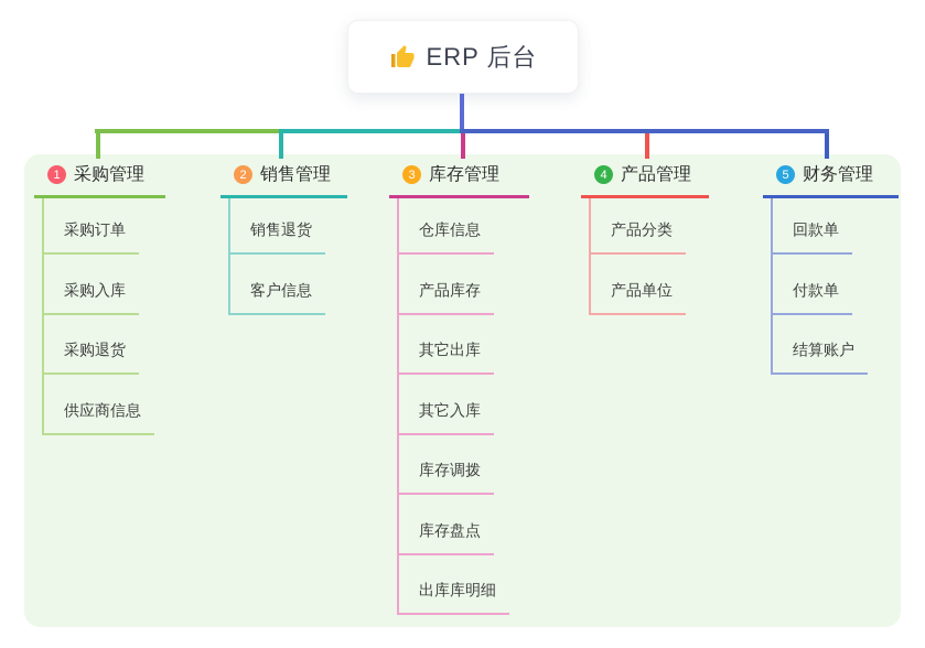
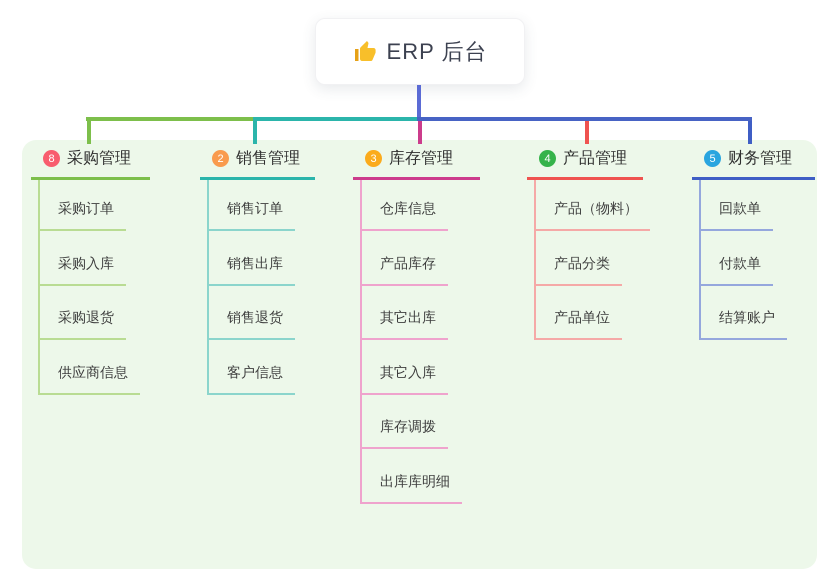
  ERP 后台
- 1
+ 8
  采购管理
  采购订单
  采购入库
  采购退货
  供应商信息
  2
  销售管理
+ 销售订单
+ 销售出库
  销售退货
  客户信息
  3
  库存管理
  仓库信息
  产品库存
  其它出库
  其它入库
  库存调拨
- 库存盘点
  出库库明细
  4
  产品管理
+ 产品（物料）
  产品分类
  产品单位
  5
  财务管理
  回款单
  付款单
  结算账户
